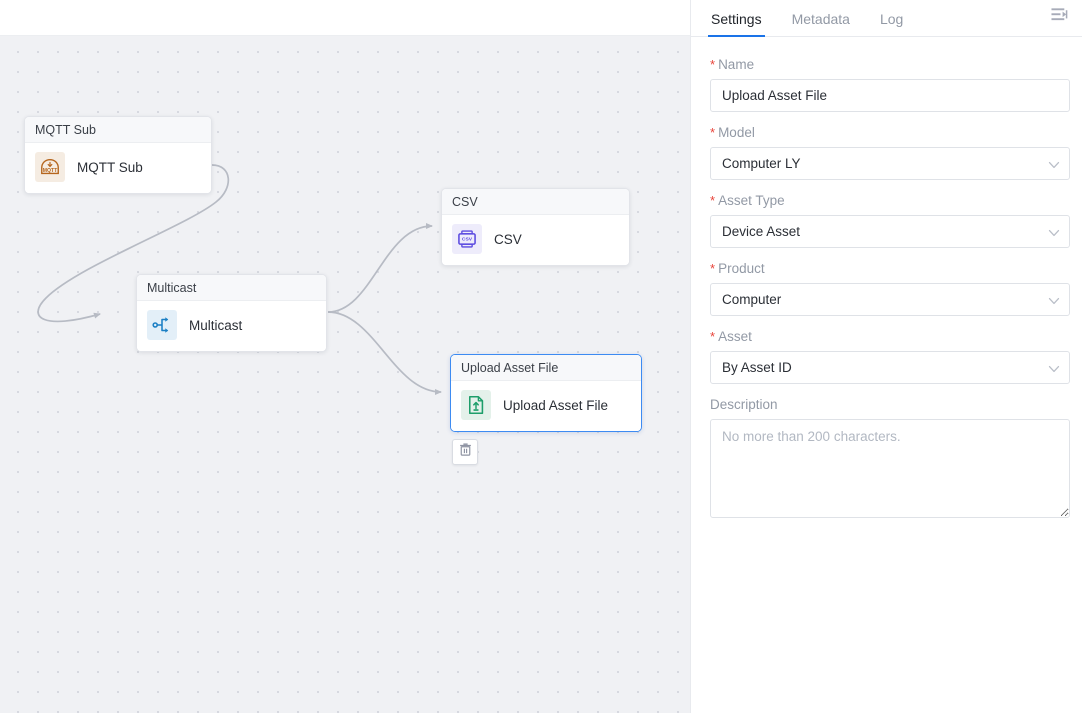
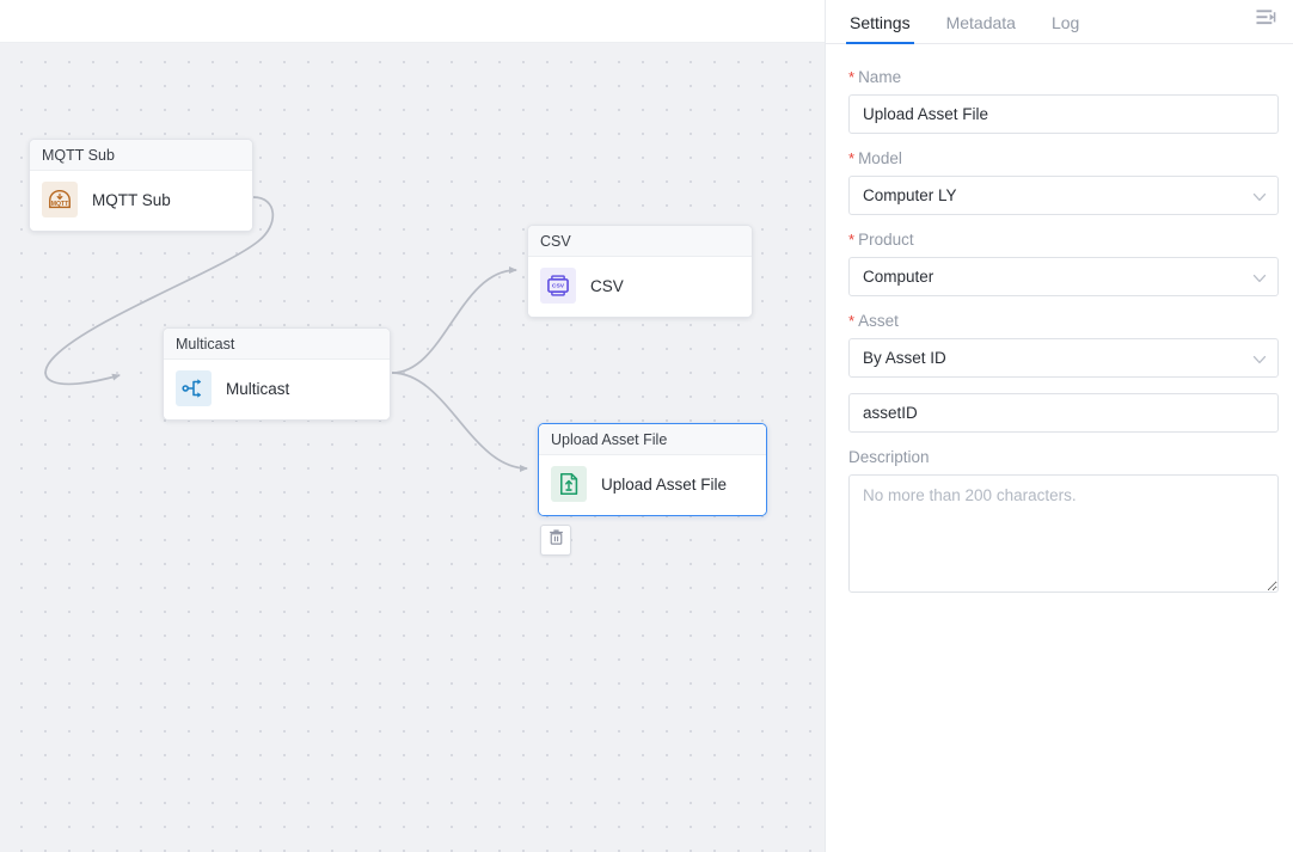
  MQTT Sub
  MQTT Sub
  Multicast
  Multicast
  CSV
  CSV
  Upload Asset File
  Upload Asset File
  Settings
  Metadata
  Log
  * Name
  Upload Asset File
  * Model
  Computer LY
- * Asset Type
- Device Asset
  * Product
  Computer
  * Asset
  By Asset ID
+ assetID
  Description
  No more than 200 characters.
